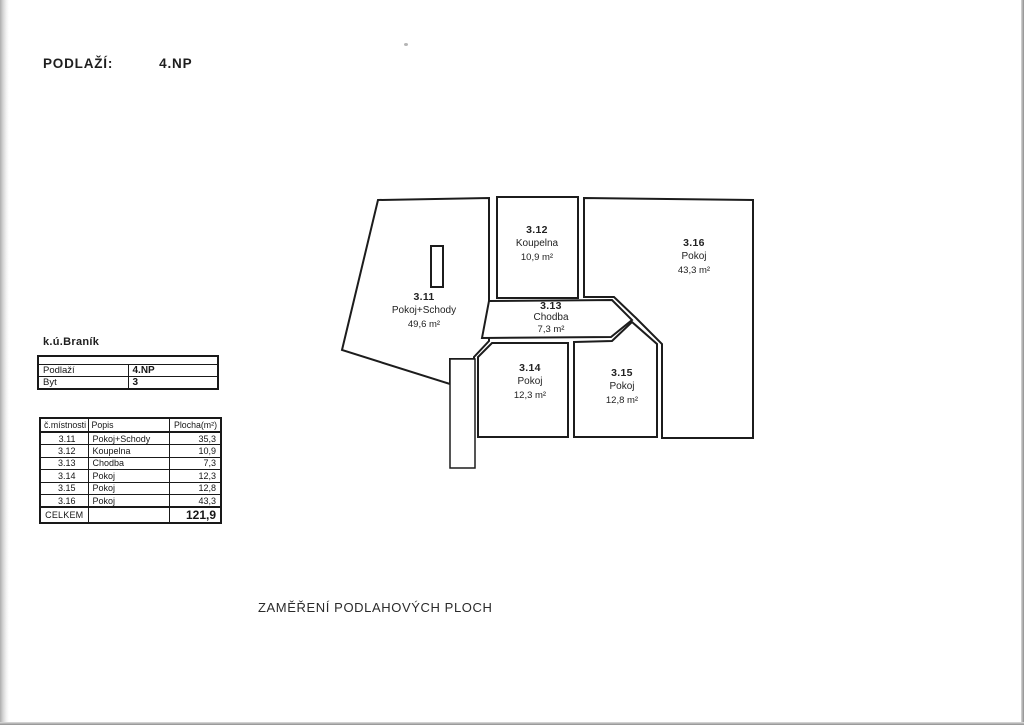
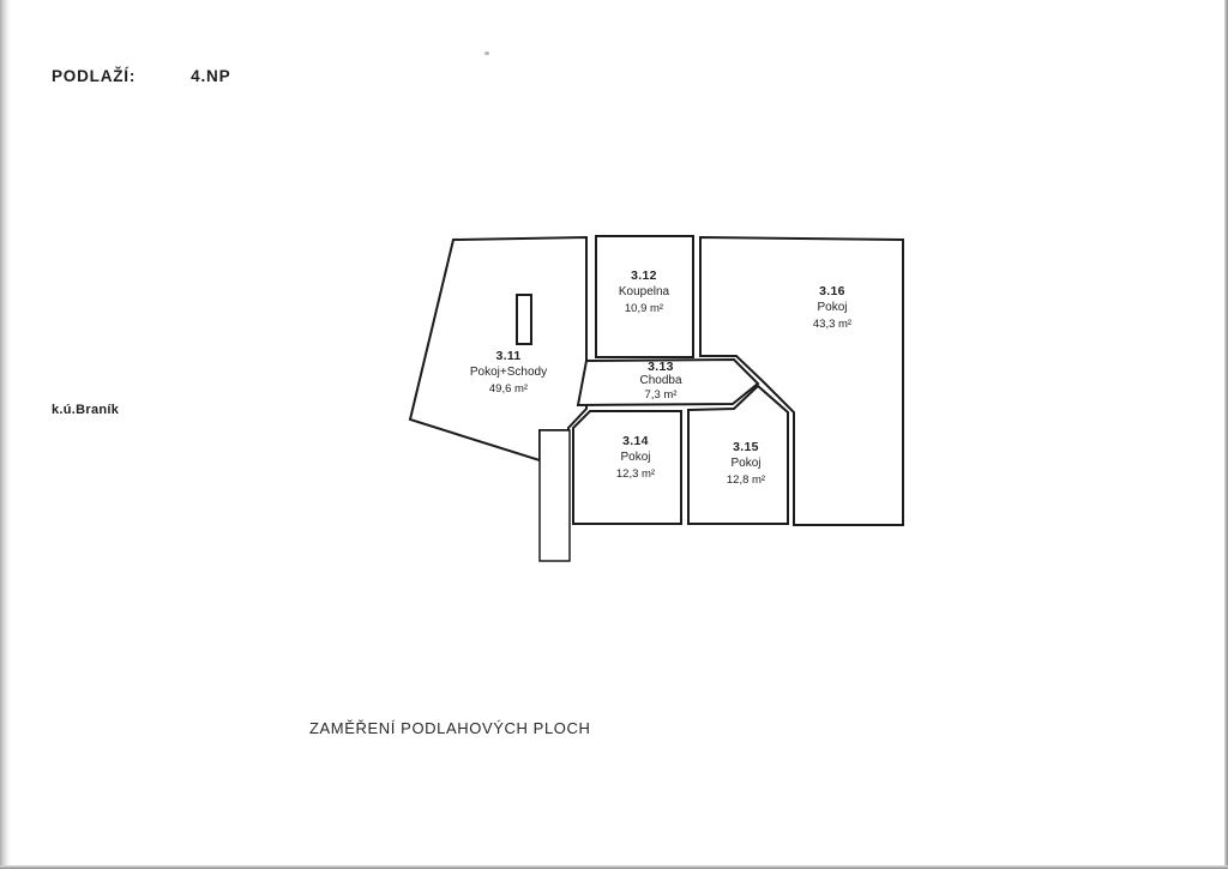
  PODLAŽÍ:
  4.NP
  k.ú.Braník
- Podlaží	4.NP
- Byt	3
- č.místnosti	Popis	Plocha(m²)
- 3.11	Pokoj+Schody	35,3
- 3.12	Koupelna	10,9
- 3.13	Chodba	7,3
- 3.14	Pokoj	12,3
- 3.15	Pokoj	12,8
- 3.16	Pokoj	43,3
- CELKEM		121,9
  3.11
  Pokoj+Schody
  49,6 m²
  3.12
  Koupelna
  10,9 m²
  3.13
  Chodba
  7,3 m²
  3.14
  Pokoj
  12,3 m²
  3.15
  Pokoj
  12,8 m²
  3.16
  Pokoj
  43,3 m²
  ZAMĚŘENÍ PODLAHOVÝCH PLOCH
